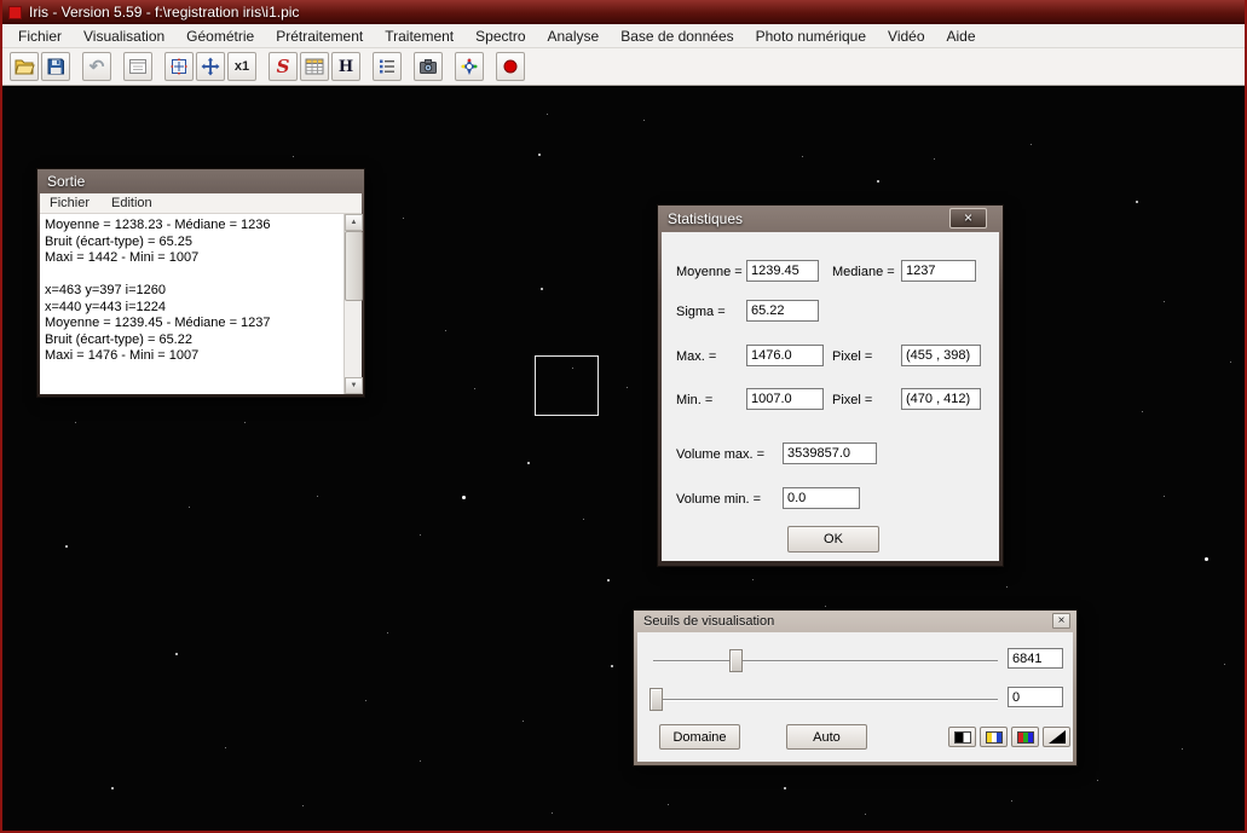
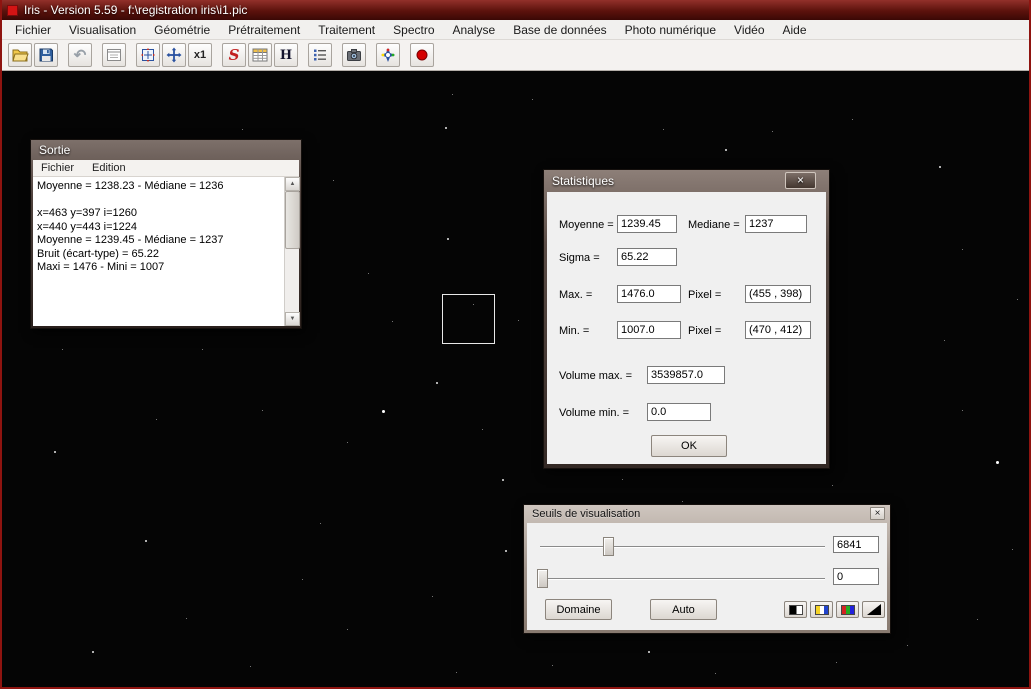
  Iris - Version 5.59 - f:\registration iris\i1.pic
  Fichier
  Visualisation
  Géométrie
  Prétraitement
  Traitement
  Spectro
  Analyse
  Base de données
  Photo numérique
  Vidéo
  Aide
  ↶
  x1
  S
  H
  Sortie
  Fichier
  Edition
  Moyenne = 1238.23 - Médiane = 1236
- Bruit (écart-type) = 65.25
- Maxi = 1442 - Mini = 1007
  x=463 y=397 i=1260
  x=440 y=443 i=1224
  Moyenne = 1239.45 - Médiane = 1237
  Bruit (écart-type) = 65.22
  Maxi = 1476 - Mini = 1007
  Statistiques
  Moyenne =
  1239.45
  Mediane =
  1237
  Sigma =
  65.22
  Max. =
  1476.0
  Pixel =
  (455 , 398)
  Min. =
  1007.0
  Pixel =
  (470 , 412)
  Volume max. =
  3539857.0
  Volume min. =
  0.0
  OK
  Seuils de visualisation
  6841
  0
  Domaine
  Auto
